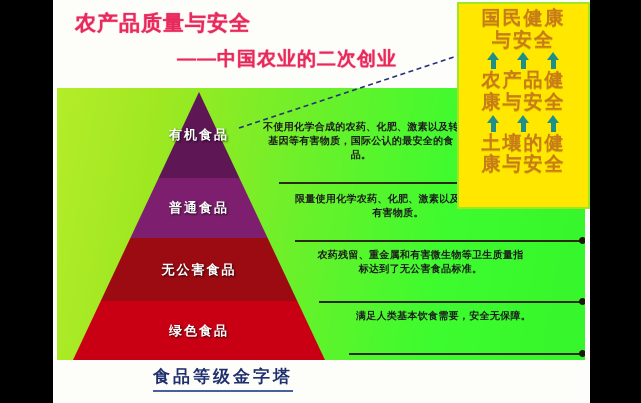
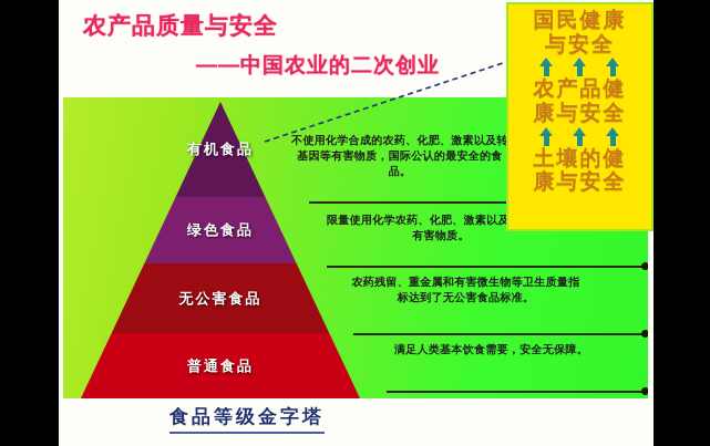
  农产品质量与安全
  ——中国农业的二次创业
  有机食品
- 普通食品
+ 绿色食品
  无公害食品
- 绿色食品
+ 普通食品
  不使用化学合成的农药、化肥、激素以及转基因等有害物质，国际公认的最安全的食品。
  限量使用化学农药、化肥、激素以及有害物质。
  农药残留、重金属和有害微生物等卫生质量指标达到了无公害食品标准。
  满足人类基本饮食需要，安全无保障。
  食品等级金字塔
  国民健康
  与安全
  农产品健
  康与安全
  土壤的健
  康与安全
